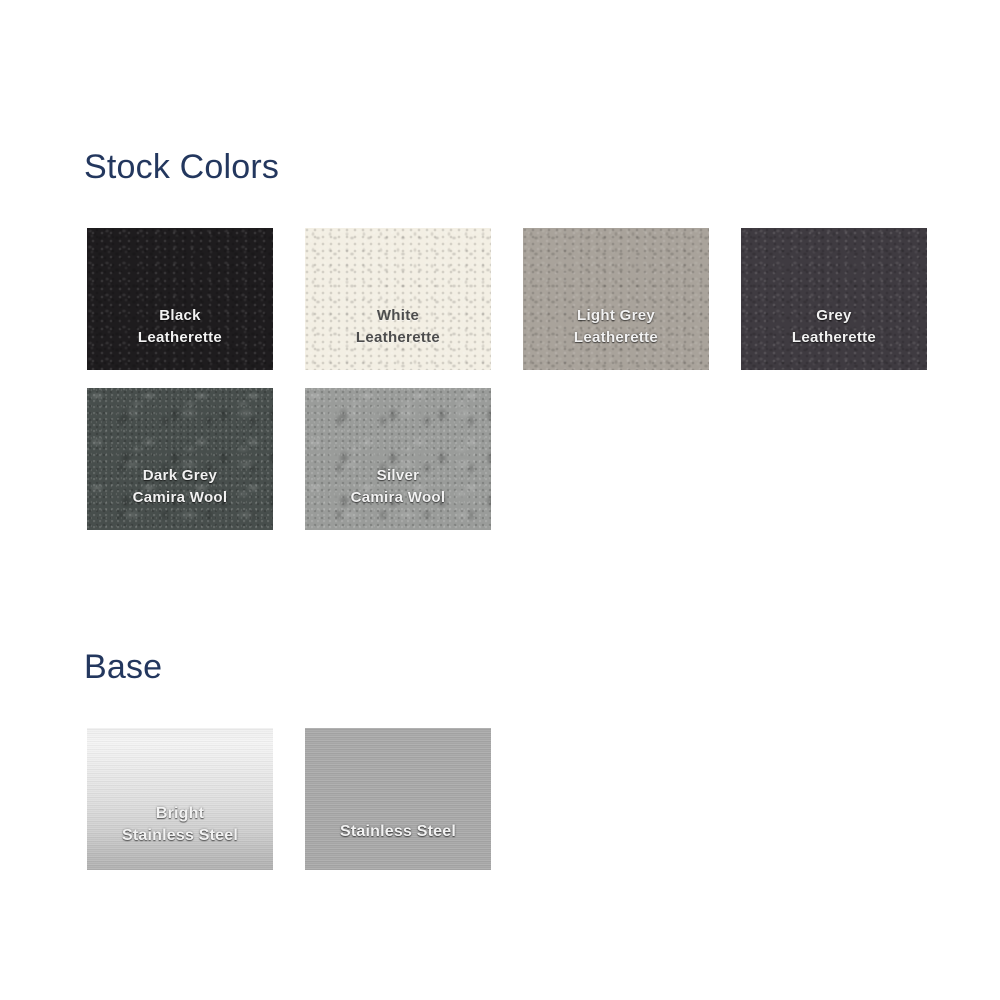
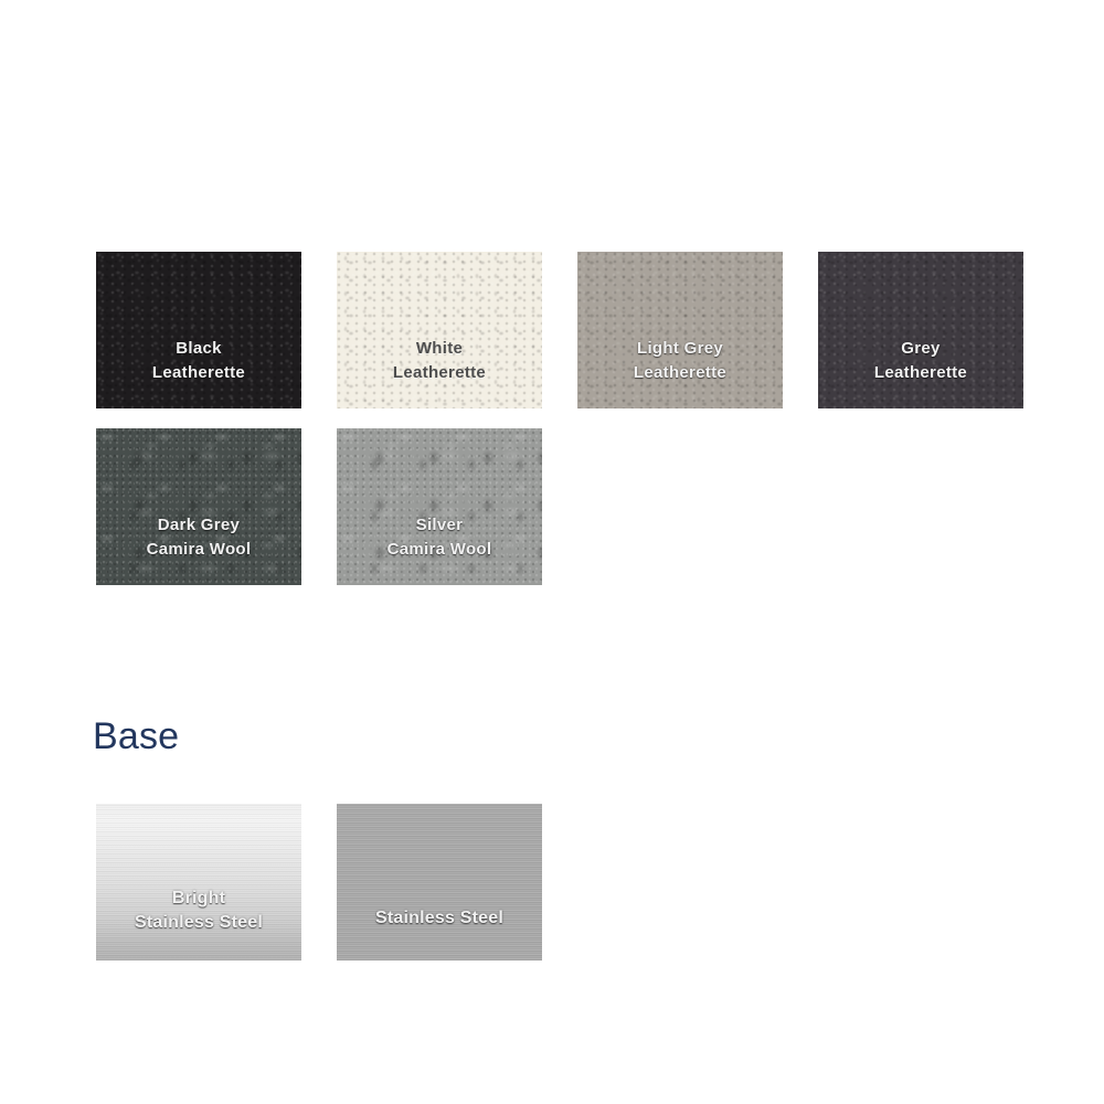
- Stock Colors
  Black
  Leatherette
  White
  Leatherette
  Light Grey
  Leatherette
  Grey
  Leatherette
  Dark Grey
  Camira Wool
  Silver
  Camira Wool
  Base
  Bright
  Stainless Steel
  Stainless Steel
